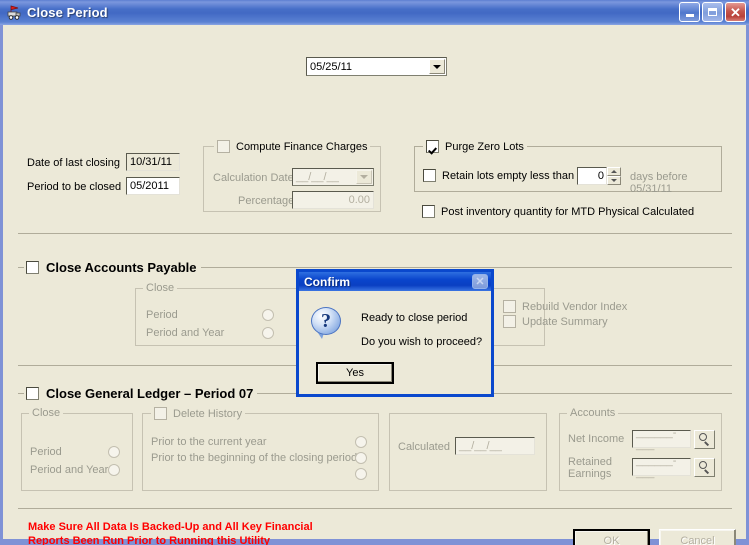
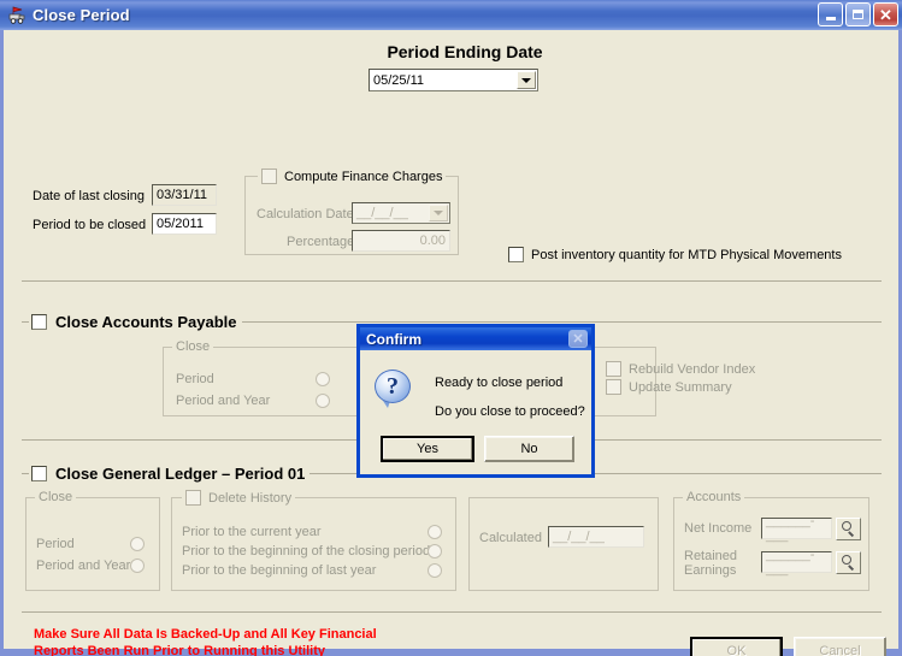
  Close Period
  ✕
+ Period Ending Date
  05/25/11
  Date of last closing
- 10/31/11
+ 03/31/11
  Period to be closed
  05/2011
  Compute Finance Charges
  Calculation Date
  __/__/__
  Percentag
  0.00
- Purge Zero Lots
- Retain lots empty less than
- 0
- days before 05/31/11
- Post inventory quantity for MTD Physical Calculated
+ Post inventory quantity for MTD Physical Movements
  Close Accounts Payable
  Close
  Period
  Period and Year
  Rebuild Vendor Index
  Update Summary
- Close General Ledger – Period 07
+ Close General Ledger – Period 01
  Close
  Period
  Period and Year
  Delete History
  Prior to the current year
  Prior to the beginning of the closing perio
+ Prior to the beginning of last year
  Calculated
  __/__/__
  Accounts
  Net Income
  ______-___
  Retained
  Earnings
  ______-___
  Make Sure All Data Is Backed-Up and All Key Financial
  Reports Been Run Prior to Running this Utility
  OK
  Cancel
  Confirm
  ✕
  ?
  Ready to close period
- Do you wish to proceed?
+ Do you close to proceed?
  Yes
+ No
